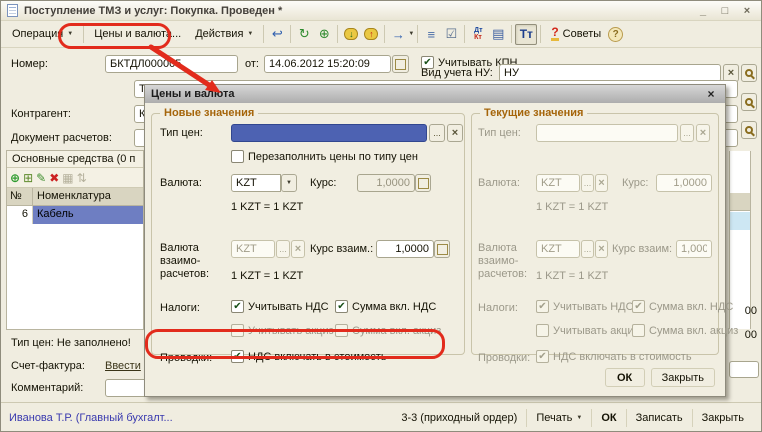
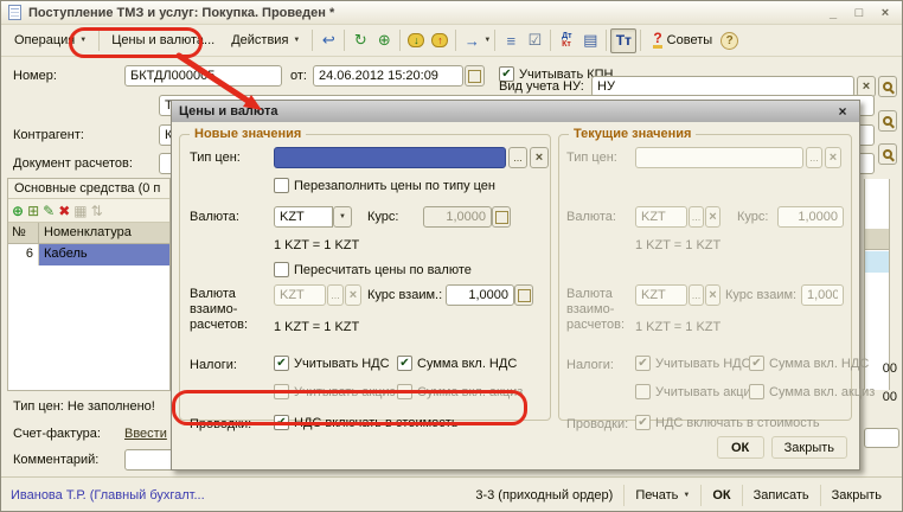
  Поступление ТМЗ и услуг: Покупка. Проведен *
  _
  □
  ×
  Операция
  Цены и валюта...
  Действия
  ↩
  ↻
  ⊕
  ↓
  ↑
  →
  ≡
  ☑
  ▤
  Тт
  ?
  Советы
  ?
  Номер:
  БКТДЛ00000
  от:
- 14.06.2012 15:20:09
+ 24.06.2012 15:20:09
  ✔
  Учитывать КПН
  Вид учета НУ:
  НУ
  ×
  Контрагент:
  Документ расчетов:
  Основные средства (0 п
  ⊕
  ⊞
  ✎
  ✖
  ▦
  ⇅
  №
  Номенклатура
  6
  Кабель
  00
  00
  Тип цен: Не заполнено!
  Счет-фактура:
  Ввести
  Комментарий:
  Иванова Т.Р. (Главный бухгалт...
  3-3 (приходный ордер)
  Печать
  ОК
  Записать
  Закрыть
  Цены и валюта
  ×
  Новые значения
  Тип цен:
  ...
  ×
  Перезаполнить цены по типу цен
  Валюта:
  KZT
  Курс:
  1,0000
  1 KZT = 1 KZT
+ Пересчитать цены по валюте
  Валюта
  взаимо-
  расчетов:
  KZT
  ...
  ×
  Курс взаим.:
  1,0000
  1 KZT = 1 KZT
  Налоги:
  ✔
  Учитывать НДС
  ✔
  Сумма вкл. НДС
  Учитывать акциз
  Сумма вкл. акциз
  Проводки:
  ✔
  НДС включать в стоимость
  Текущие значения
  Тип цен:
  ...
  ×
  Валюта:
  KZT
  ...
  ×
  Курс:
  1,0000
  1 KZT = 1 KZT
  Валюта
  взаимо-
  расчетов:
  KZT
  ...
  ×
  Курс взаим:
  1,000
  1 KZT = 1 KZT
  Налоги:
  ✔
  Учитывать НДС
  ✔
  Сумма вкл. НДС
  Учитывать акци
  Сумма вкл. акциз
  Проводки:
  ✔
  НДС включать в стоимость
  ОК
  Закрыть
